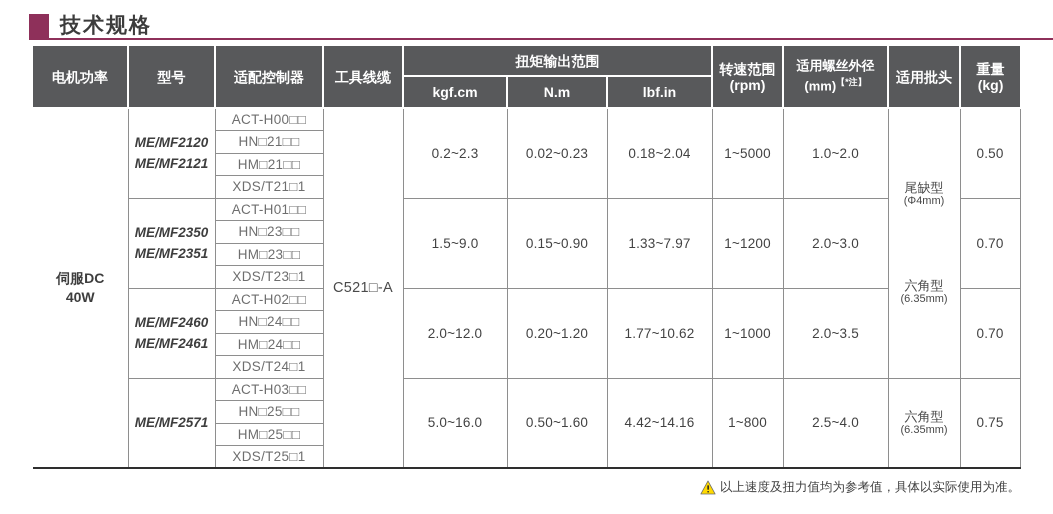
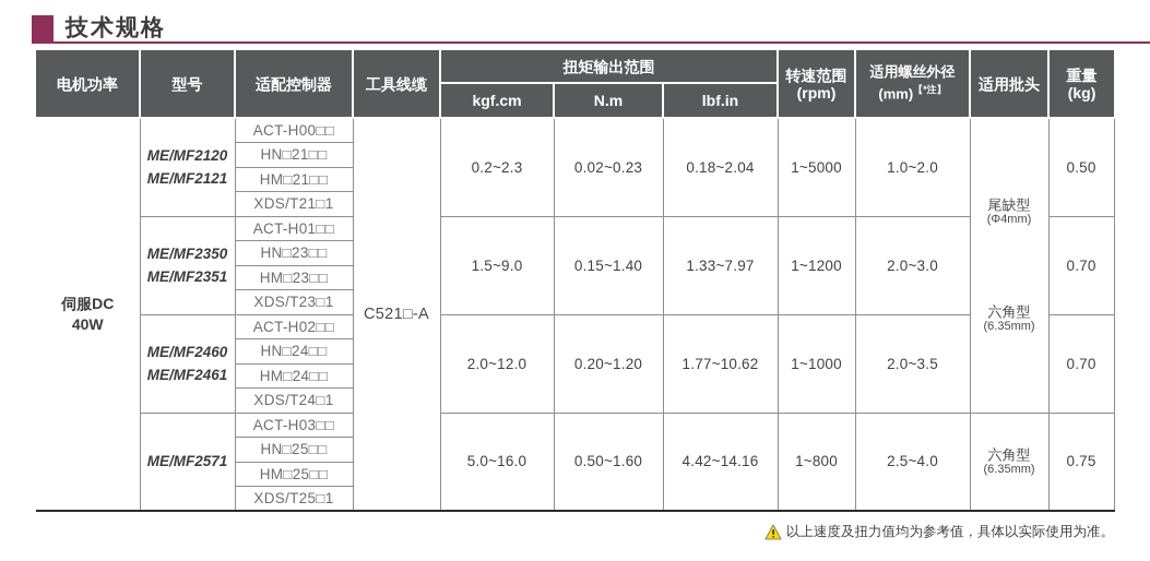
  技术规格
  电机功率	型号	适配控制器	工具线缆	扭矩输出范围	转速范围 (rpm)	适用螺丝外径 (mm)【*注】	适用批头	重量 (kg)
  kgf.cm	N.m	lbf.in
  伺服DC 40W	ME/MF2120 ME/MF2121	ACT-H00□□	C521□-A	0.2~2.3	0.02~0.23	0.18~2.04	1~5000	1.0~2.0	尾缺型 (Φ4mm) 六角型 (6.35mm)	0.50
  HN□21□□
  HM□21□□
  XDS/T21□1
- ME/MF2350 ME/MF2351	ACT-H01□□	1.5~9.0	0.15~0.90	1.33~7.97	1~1200	2.0~3.0	0.70
+ ME/MF2350 ME/MF2351	ACT-H01□□	1.5~9.0	0.15~1.40	1.33~7.97	1~1200	2.0~3.0	0.70
  HN□23□□
  HM□23□□
  XDS/T23□1
  ME/MF2460 ME/MF2461	ACT-H02□□	2.0~12.0	0.20~1.20	1.77~10.62	1~1000	2.0~3.5	0.70
  HN□24□□
  HM□24□□
  XDS/T24□1
  ME/MF2571	ACT-H03□□	5.0~16.0	0.50~1.60	4.42~14.16	1~800	2.5~4.0	六角型 (6.35mm)	0.75
  HN□25□□
  HM□25□□
  XDS/T25□1
  以上速度及扭力值均为参考值，具体以实际使用为准。
